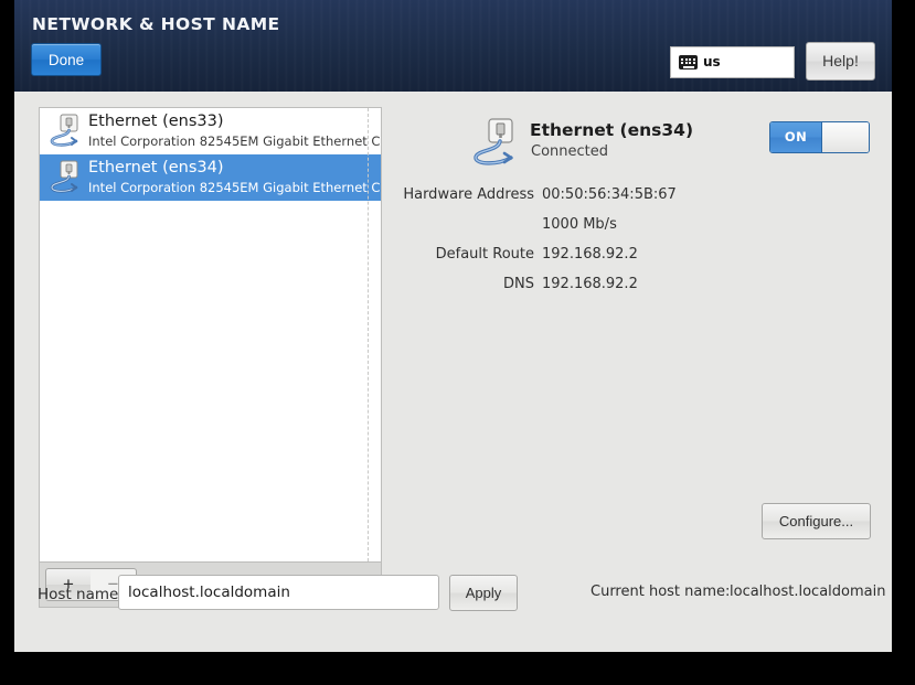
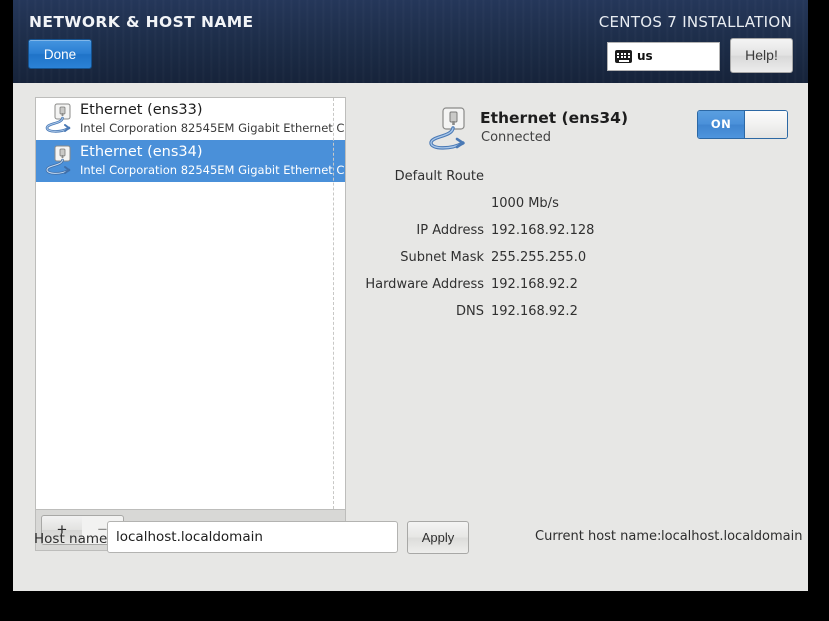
  NETWORK & HOST NAME
+ CENTOS 7 INSTALLATION
  Done
  us
  Help!
  Ethernet (ens33)
  Intel Corporation 82545EM Gigabit Ethernet C
  Ethernet (ens34)
  Intel Corporation 82545EM Gigabit Ethernet C
  +
  −
  Ethernet (ens34)
  Connected
  ON
- Hardware Address
+ Default Route
- 00:50:56:34:5B:67
  1000 Mb/s
+ IP Address
+ 192.168.92.128
+ Subnet Mask
+ 255.255.255.0
- Default Route
+ Hardware Address
  192.168.92.2
  DNS
  192.168.92.2
- Configure...
  Host name
  localhost.localdomain
  Apply
  Current host name:
  localhost.localdomain
